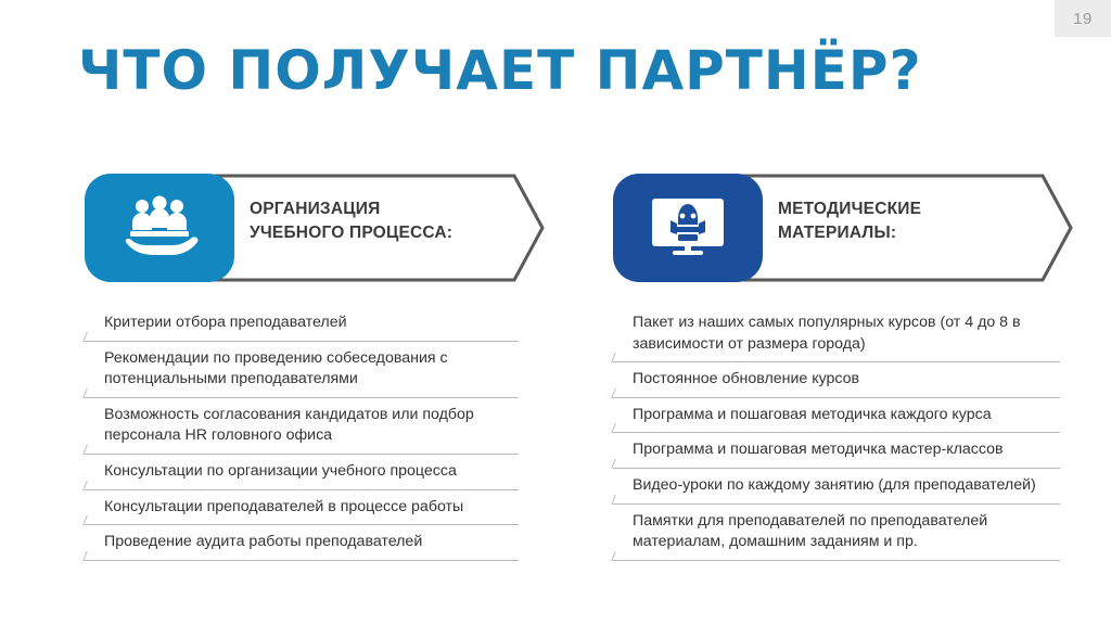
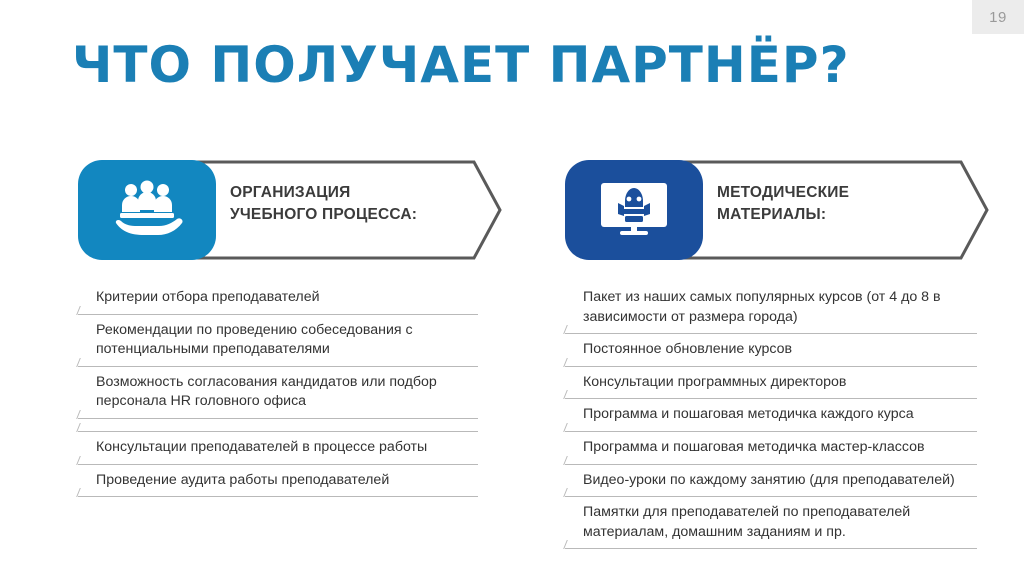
  19
  ЧТО ПОЛУЧАЕТ ПАРТНЁР?
  ОРГАНИЗАЦИЯ
  УЧЕБНОГО ПРОЦЕССА:
  Критерии отбора преподавателей
  Рекомендации по проведению собеседования с потенциальными преподавателями
  Возможность согласования кандидатов или подбор персонала HR головного офиса
- Консультации по организации учебного процесса
  Консультации преподавателей в процессе работы
  Проведение аудита работы преподавателей
  МЕТОДИЧЕСКИЕ
  МАТЕРИАЛЫ:
  Пакет из наших самых популярных курсов (от 4 до 8 в зависимости от размера города)
  Постоянное обновление курсов
+ Консультации программных директоров
  Программа и пошаговая методичка каждого курса
  Программа и пошаговая методичка мастер-классов
  Видео-уроки по каждому занятию (для преподавателей)
  Памятки для преподавателей по преподавателей материалам, домашним заданиям и пр.
